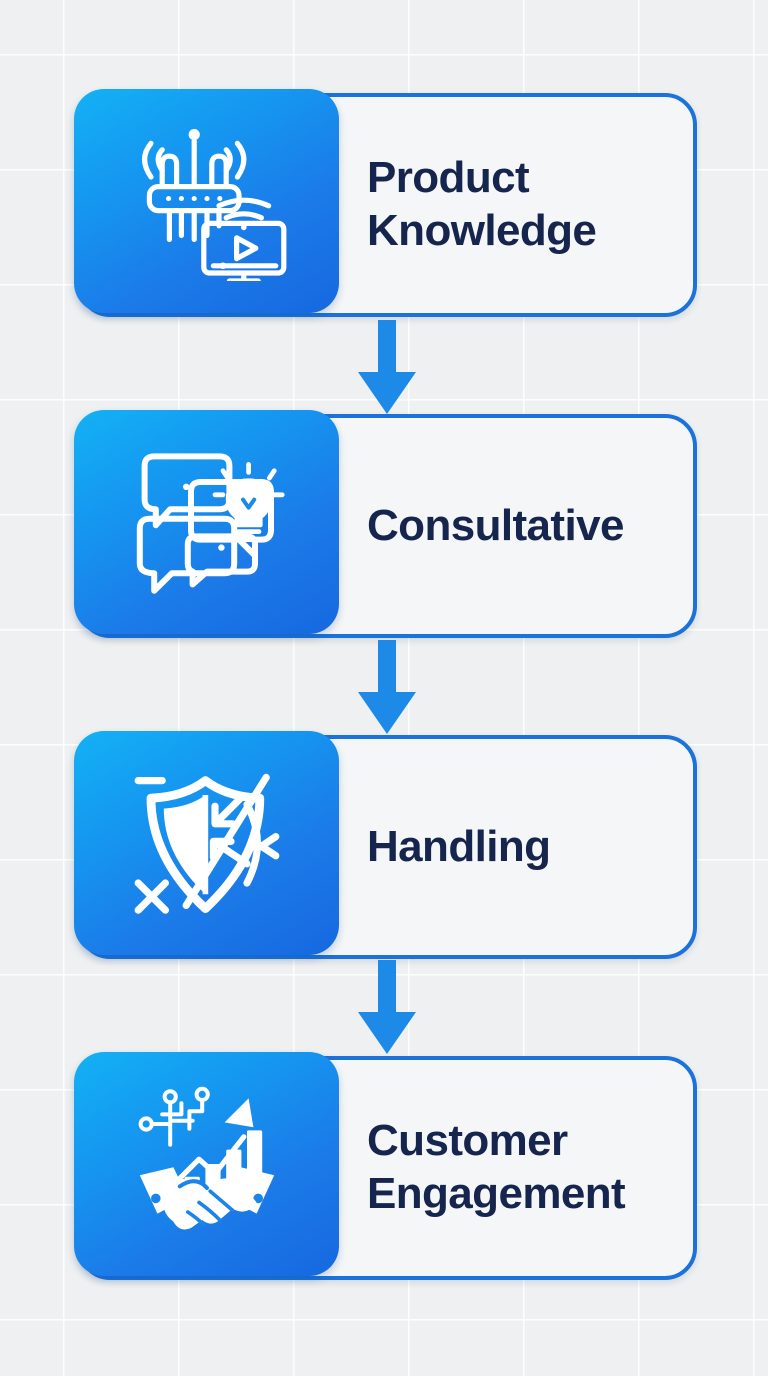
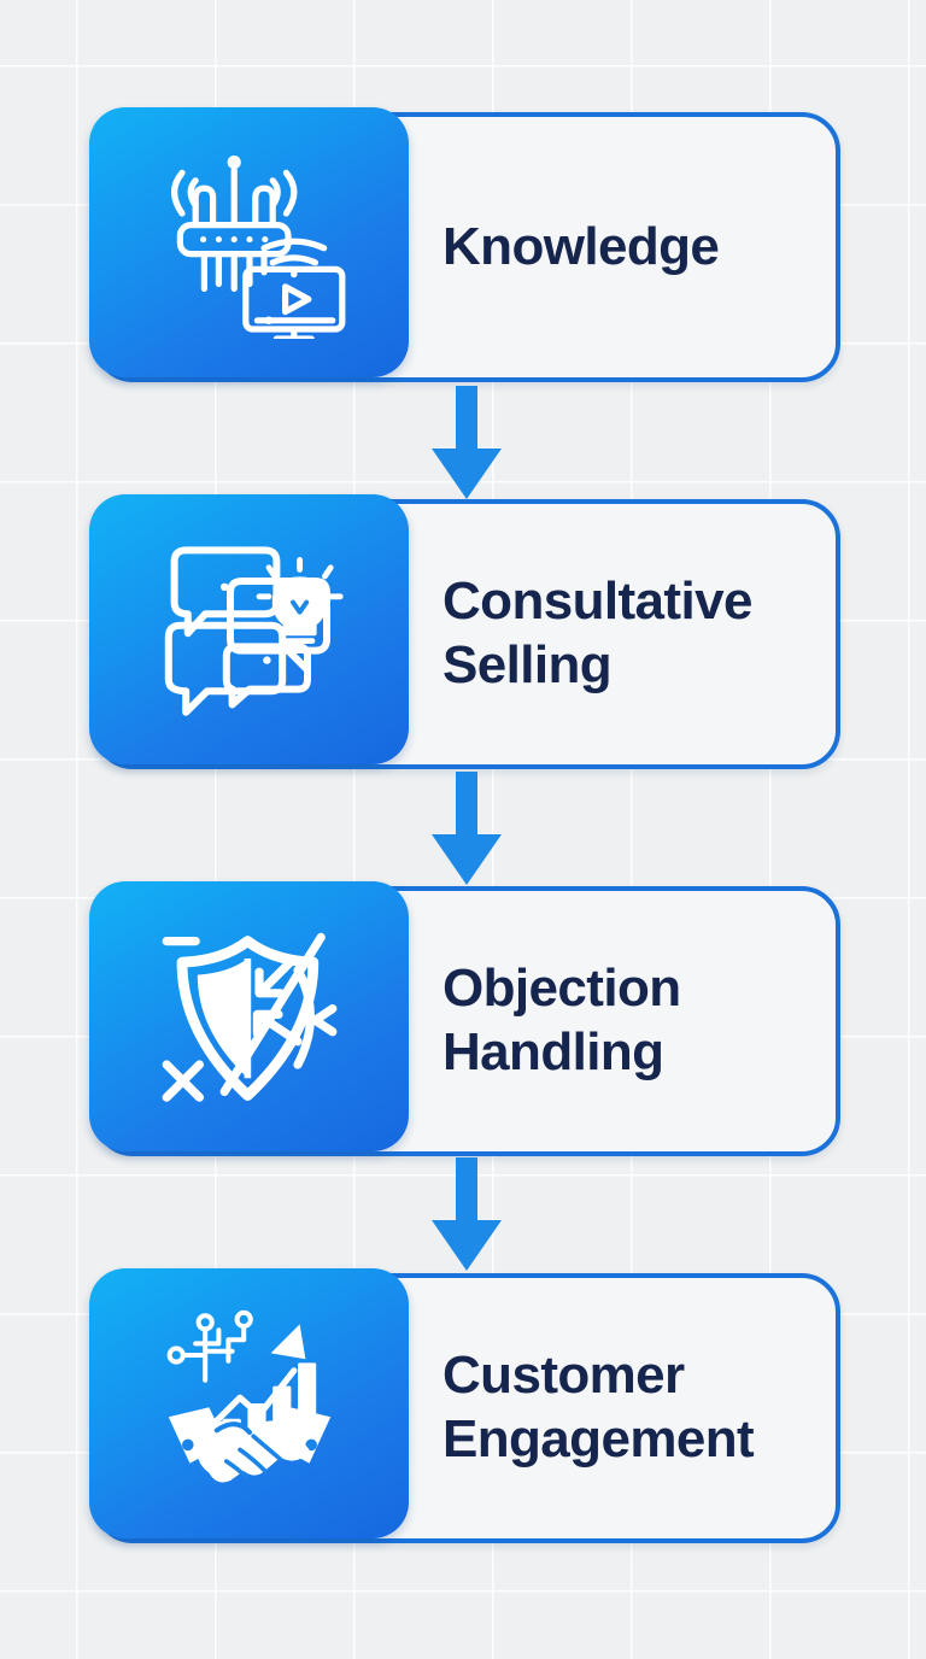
- Product
  Knowledge
  Consultative
+ Selling
+ Objection
  Handling
  Customer
  Engagement
